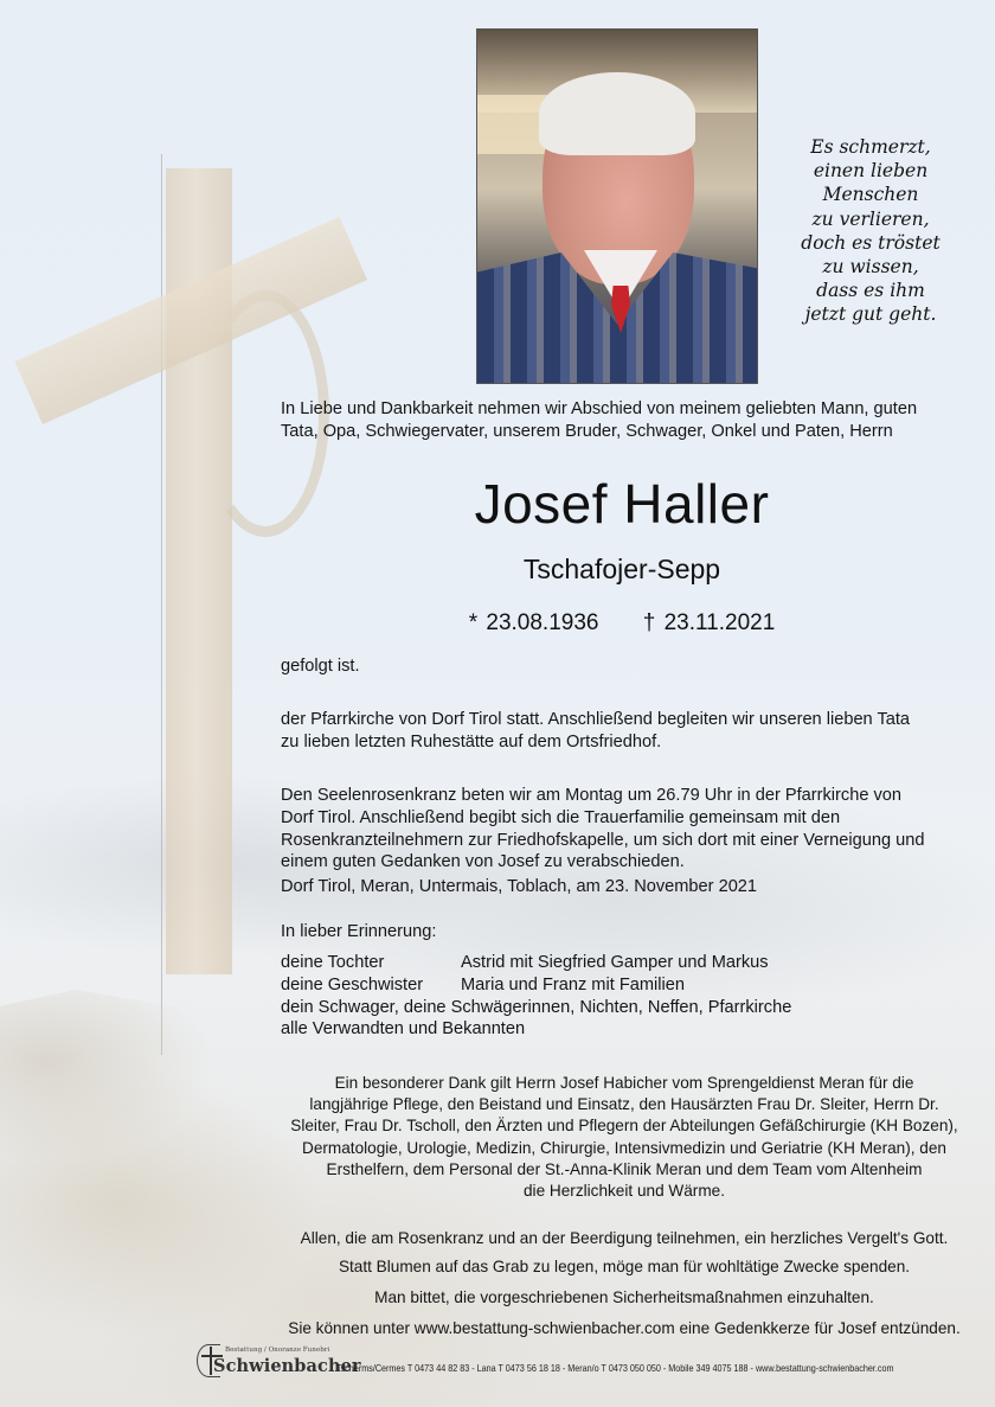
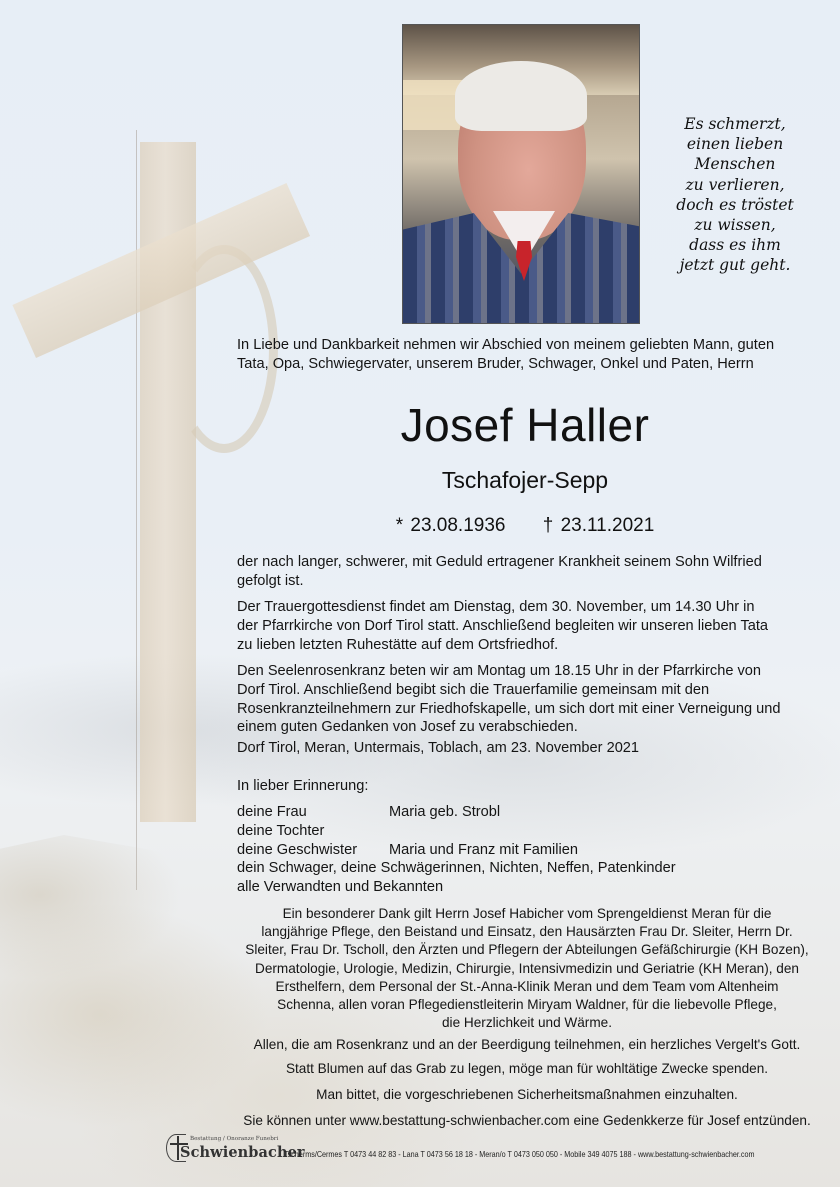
  Es schmerzt,
  einen lieben
  Menschen
  zu verlieren,
  doch es tröstet
  zu wissen,
  dass es ihm
  jetzt gut geht.
  In Liebe und Dankbarkeit nehmen wir Abschied von meinem geliebten Mann, guten
  Tata, Opa, Schwiegervater, unserem Bruder, Schwager, Onkel und Paten, Herrn
  Josef Haller
  Tschafojer-Sepp
  * 23.08.1936 † 23.11.2021
+ der nach langer, schwerer, mit Geduld ertragener Krankheit seinem Sohn Wilfried
  gefolgt ist.
+ Der Trauergottesdienst findet am Dienstag, dem 30. November, um 14.30 Uhr in
  der Pfarrkirche von Dorf Tirol statt. Anschließend begleiten wir unseren lieben Tata
  zu lieben letzten Ruhestätte auf dem Ortsfriedhof.
- Den Seelenrosenkranz beten wir am Montag um 26.79 Uhr in der Pfarrkirche von
+ Den Seelenrosenkranz beten wir am Montag um 18.15 Uhr in der Pfarrkirche von
  Dorf Tirol. Anschließend begibt sich die Trauerfamilie gemeinsam mit den
  Rosenkranzteilnehmern zur Friedhofskapelle, um sich dort mit einer Verneigung und
  einem guten Gedanken von Josef zu verabschieden.
  Dorf Tirol, Meran, Untermais, Toblach, am 23. November 2021
  In lieber Erinnerung:
+ deine Frau
+ Maria geb. Strobl
  deine Tochter
- Astrid mit Siegfried Gamper und Markus
  deine Geschwister
  Maria und Franz mit Familien
- dein Schwager, deine Schwägerinnen, Nichten, Neffen, Pfarrkirche
+ dein Schwager, deine Schwägerinnen, Nichten, Neffen, Patenkinder
  alle Verwandten und Bekannten
  Ein besonderer Dank gilt Herrn Josef Habicher vom Sprengeldienst Meran für die
  langjährige Pflege, den Beistand und Einsatz, den Hausärzten Frau Dr. Sleiter, Herrn Dr.
  Sleiter, Frau Dr. Tscholl, den Ärzten und Pflegern der Abteilungen Gefäßchirurgie (KH Bozen),
  Dermatologie, Urologie, Medizin, Chirurgie, Intensivmedizin und Geriatrie (KH Meran), den
  Ersthelfern, dem Personal der St.-Anna-Klinik Meran und dem Team vom Altenheim
+ Schenna, allen voran Pflegedienstleiterin Miryam Waldner, für die liebevolle Pflege,
  die Herzlichkeit und Wärme.
  Allen, die am Rosenkranz und an der Beerdigung teilnehmen, ein herzliches Vergelt's Gott.
  Statt Blumen auf das Grab zu legen, möge man für wohltätige Zwecke spenden.
  Man bittet, die vorgeschriebenen Sicherheitsmaßnahmen einzuhalten.
  Sie können unter www.bestattung-schwienbacher.com eine Gedenkkerze für Josef entzünden.
  Schwienbacher
  Tscherms/Cermes T 0473 44 82 83 - Lana T 0473 56 18 18 - Meran/o T 0473 050 050 - Mobile 349 4075 188 - www.bestattung-schwienbacher.com
